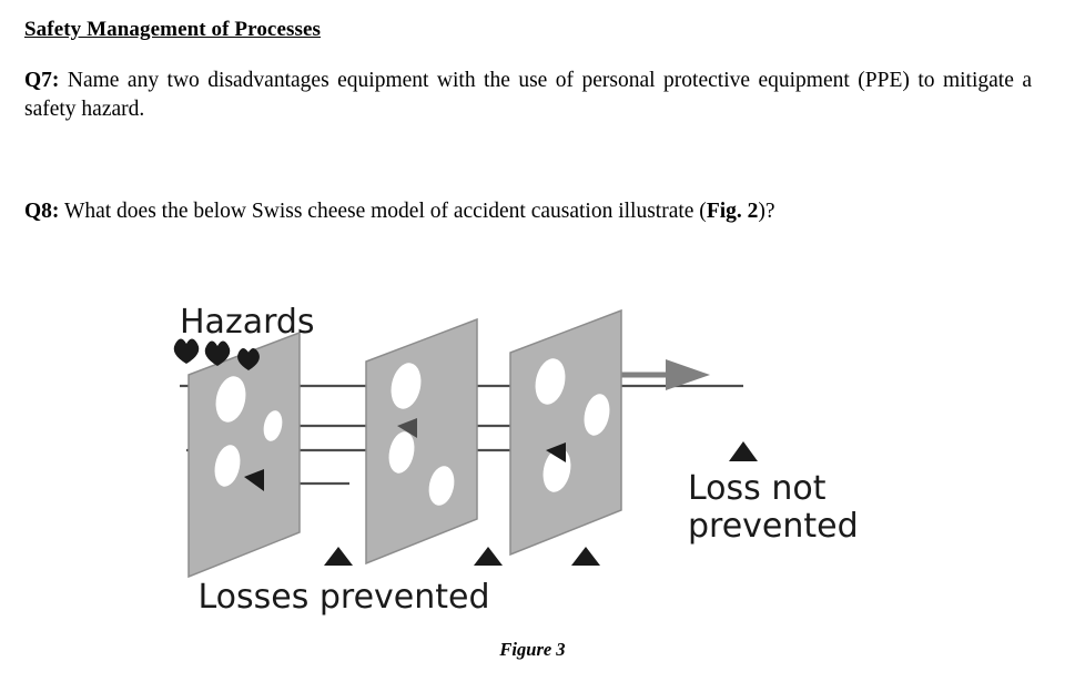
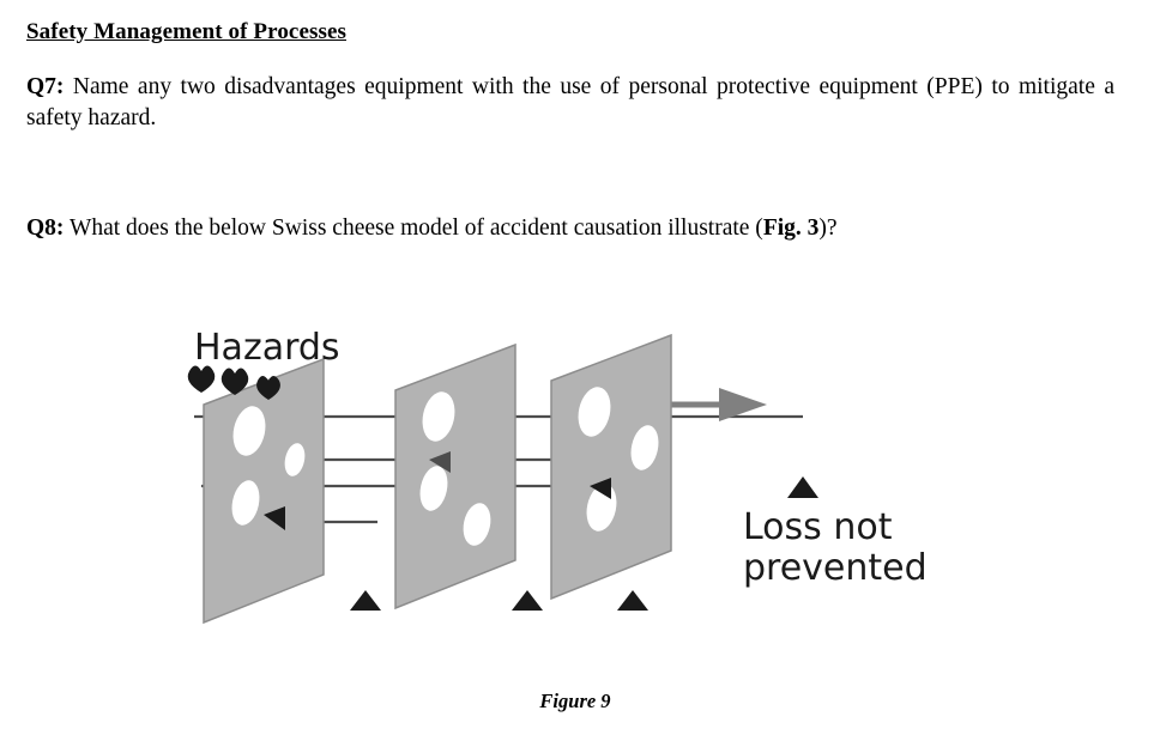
  Safety Management of Processes
  Q7: Name any two disadvantages equipment with the use of personal protective equipment (PPE) to mitigate a safety hazard.
- Q8: What does the below Swiss cheese model of accident causation illustrate (Fig. 2)?
+ Q8: What does the below Swiss cheese model of accident causation illustrate (Fig. 3)?
  Hazards
- Losses prevented
  Loss not
  prevented
- Figure 3
+ Figure 9
